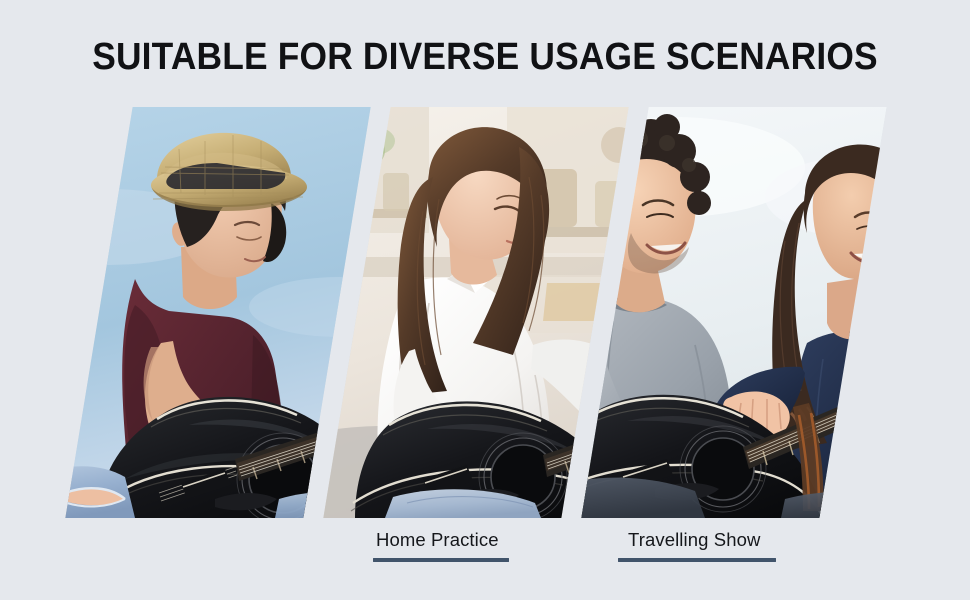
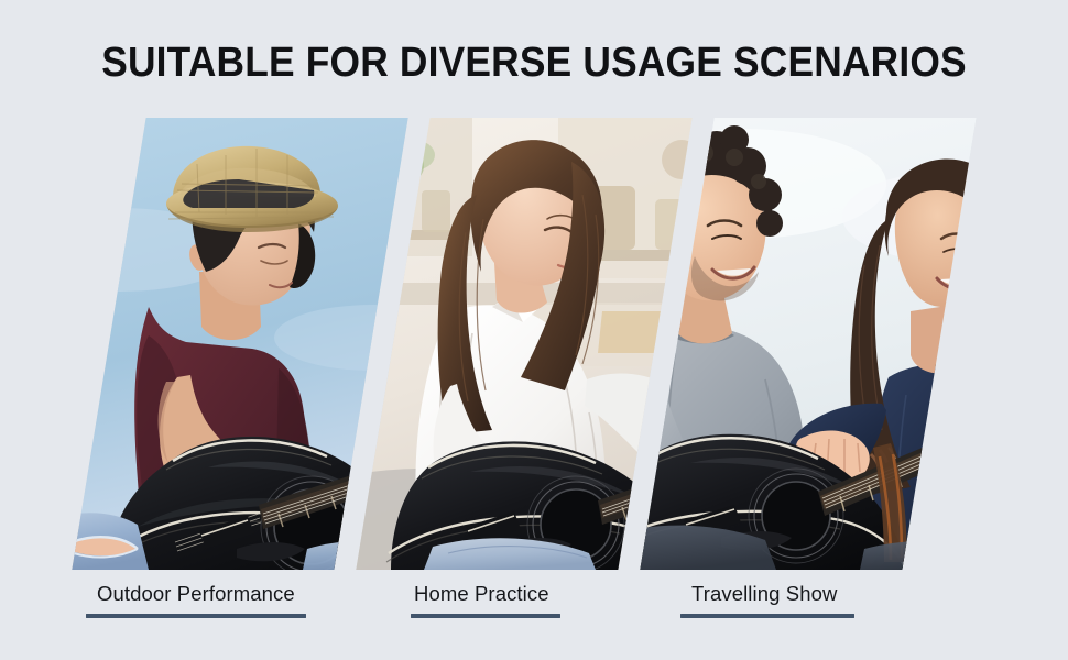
  SUITABLE FOR DIVERSE USAGE SCENARIOS
+ Outdoor Performance
  Home Practice
  Travelling Show
